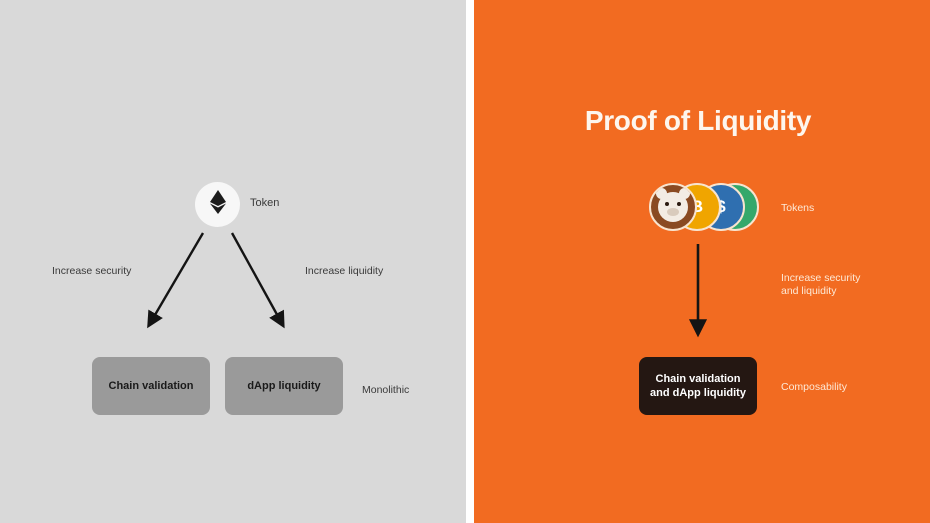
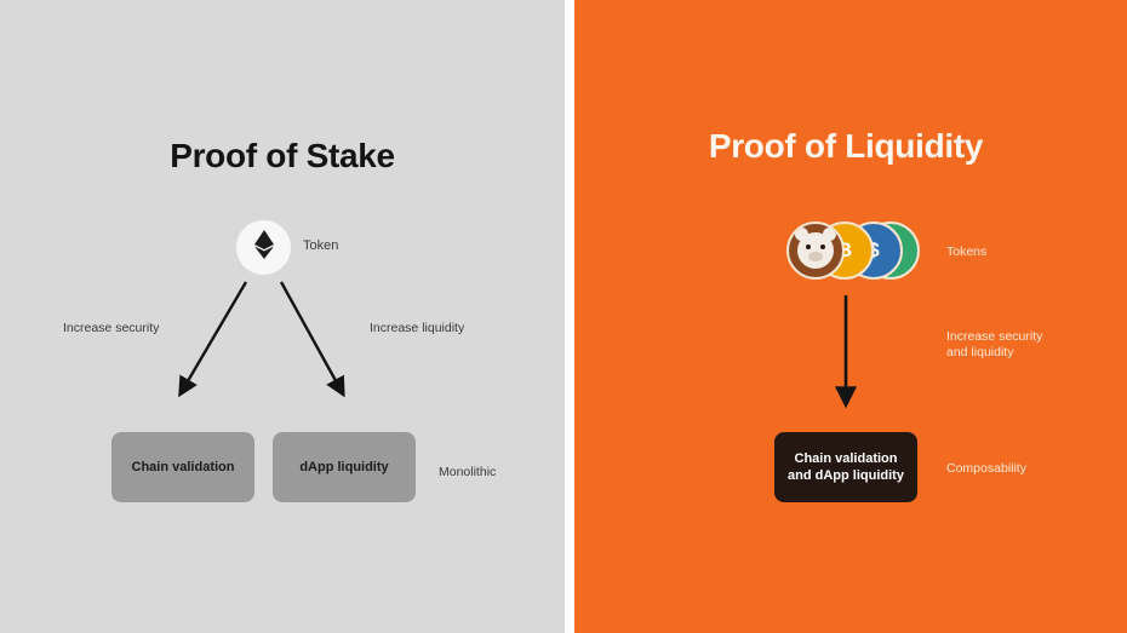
+ Proof of Stake
  Token
  Increase security
  Increase liquidity
  Chain validation
  dApp liquidity
  Monolithic
  Proof of Liquidity
  B
  $
  Tokens
  Increase security
  and liquidity
  Chain validation
  and dApp liquidity
  Composability
